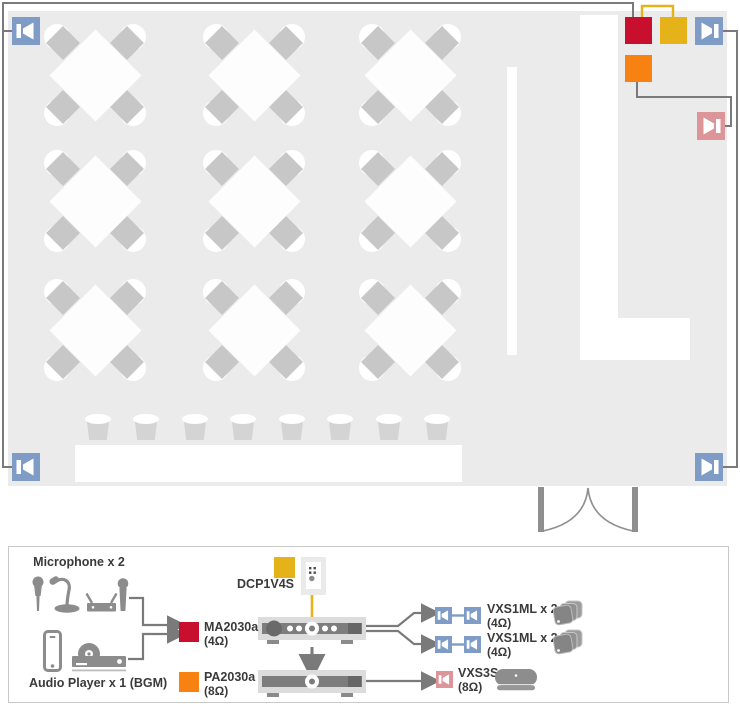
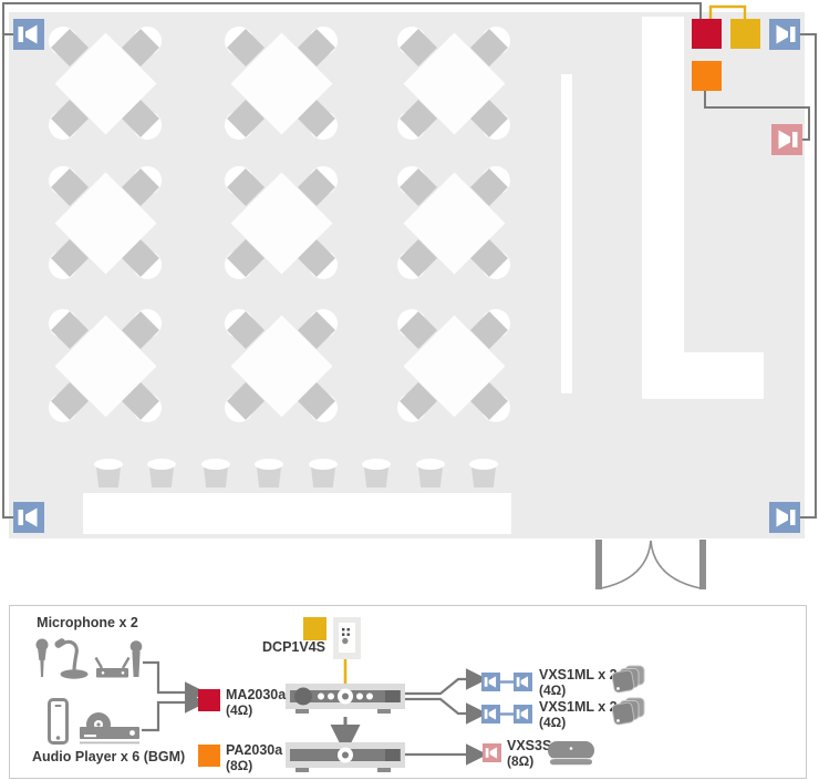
  Microphone x 2
- Audio Player x 1 (BGM)
+ Audio Player x 6 (BGM)
  DCP1V4S
  MA2030a
  (4Ω)
  PA2030a
  (8Ω)
  VXS1ML x
  (4Ω)
  VXS1ML x
  (4Ω)
  VXS3S
  (8Ω)
